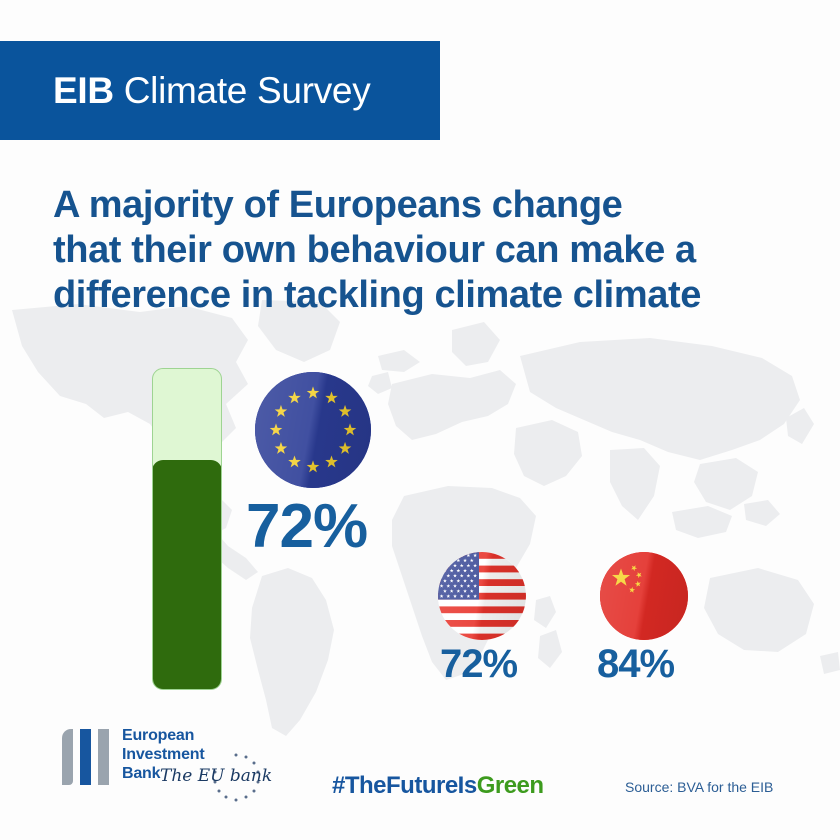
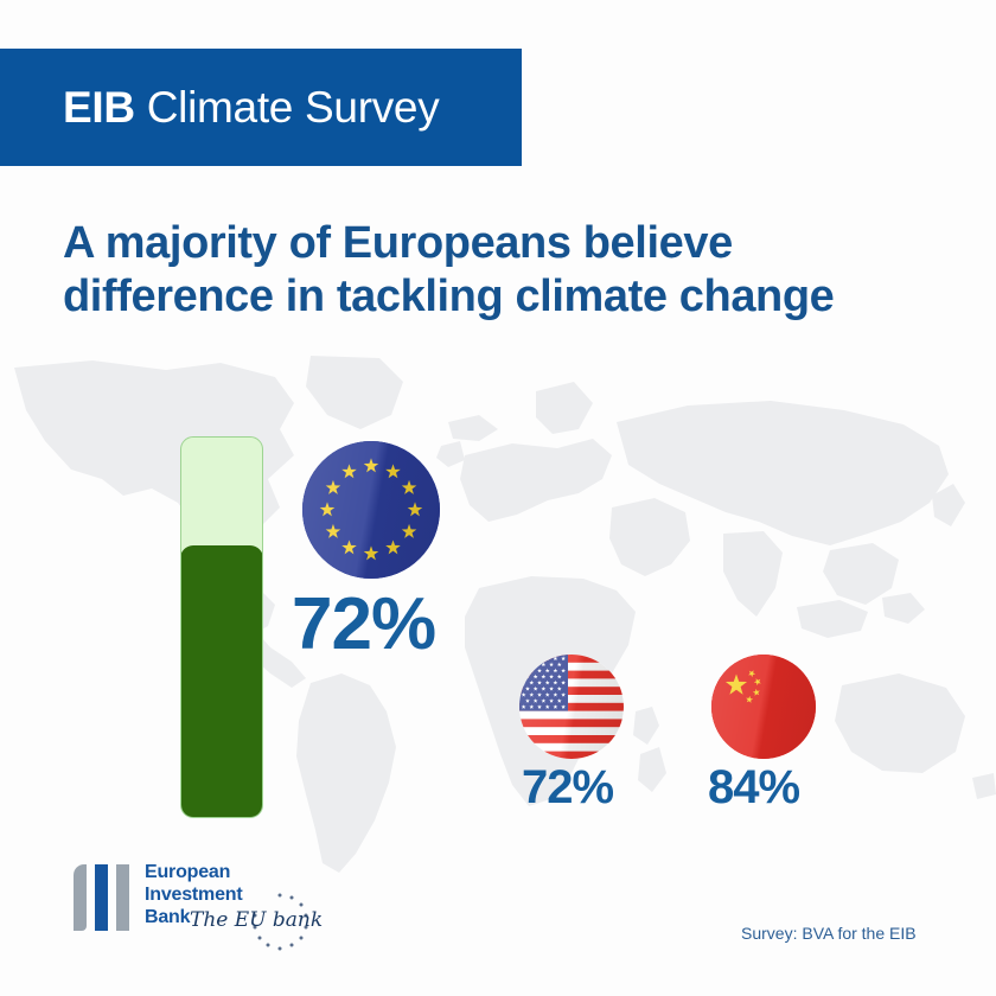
  EIB Climate Survey
- A majority of Europeans change
+ A majority of Europeans believe
- that their own behaviour can make a
- difference in tackling climate climate
+ difference in tackling climate change
  72%
  72%
  84%
  European
  Investment
  Bank
  The EU bank
- #TheFutureIsGreen
- Source: BVA for the EIB
+ Survey: BVA for the EIB
